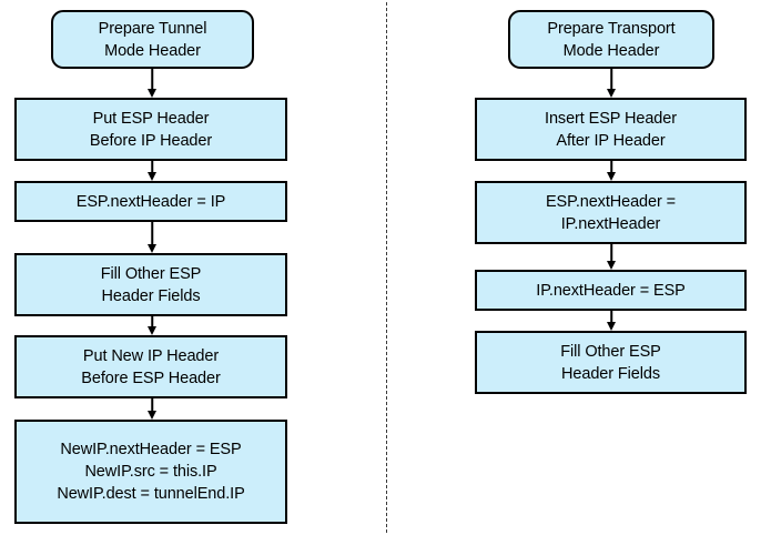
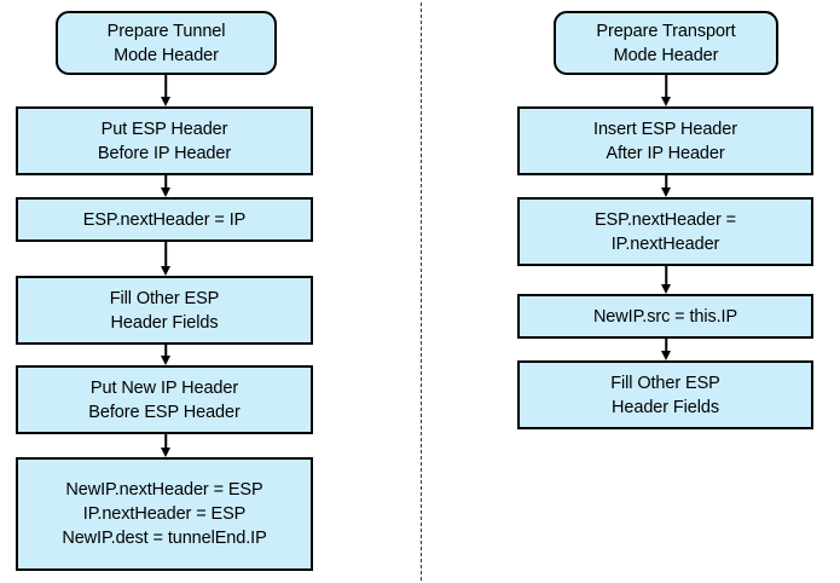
  Prepare Tunnel
  Mode Header
  Put ESP Header
  Before IP Header
  ESP.nextHeader = IP
  Fill Other ESP
  Header Fields
  Put New IP Header
  Before ESP Header
  NewIP.nextHeader = ESP
- NewIP.src = this.IP
+ IP.nextHeader = ESP
  NewIP.dest = tunnelEnd.IP
  Prepare Transport
  Mode Header
  Insert ESP Header
  After IP Header
  ESP.nextHeader =
  IP.nextHeader
- IP.nextHeader = ESP
+ NewIP.src = this.IP
  Fill Other ESP
  Header Fields
